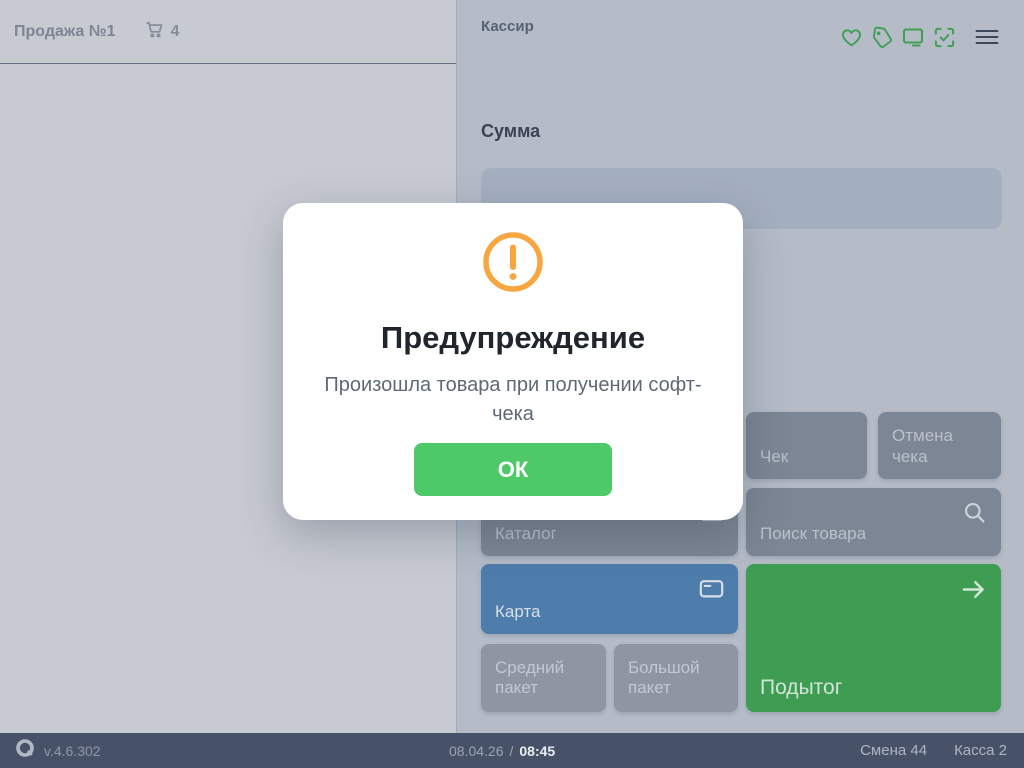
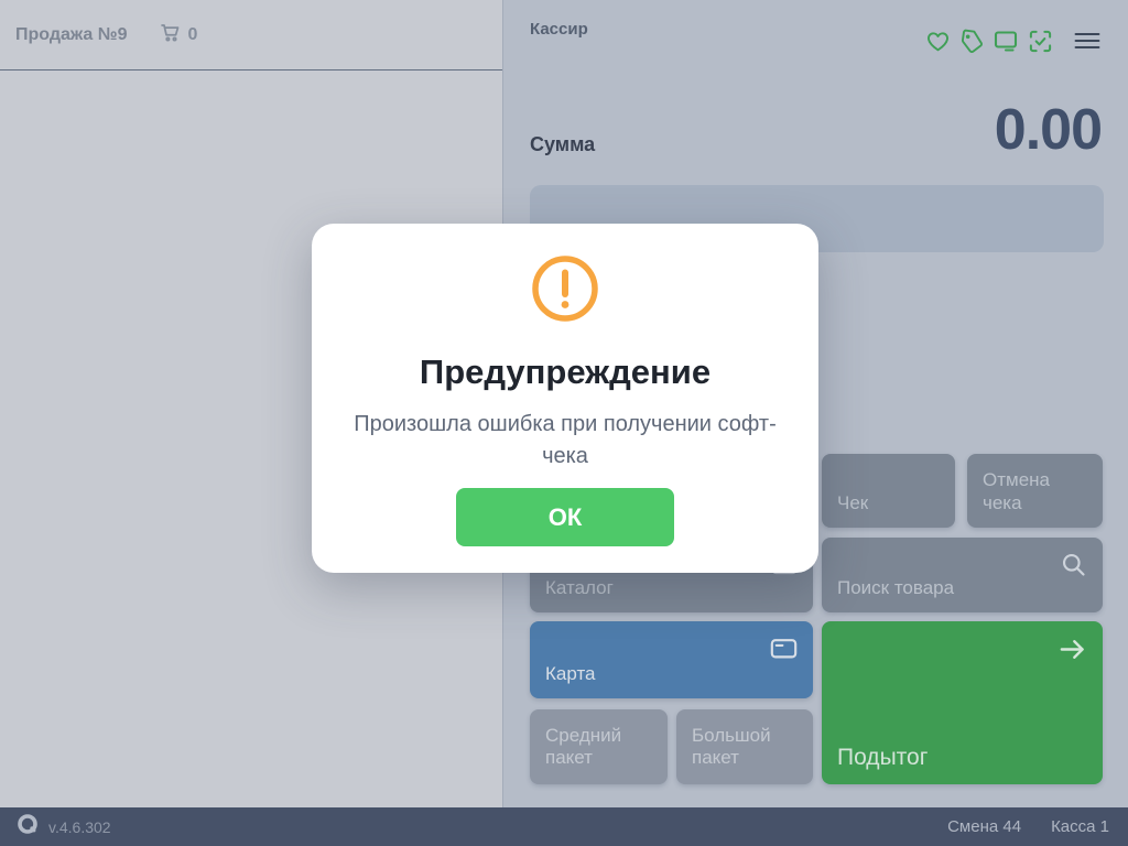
- Продажа №1
+ Продажа №9
- 4
+ 0
  Кассир
  Сумма
+ 0.00
  Чек
  Отмена чека
  Каталог
  Поиск товара
  Карта
  Подытог
  Средний пакет
  Большой пакет
  v.4.6.302
- 08.04.26
- /
- 08:45
  Смена 44
- Касса 2
+ Касса 1
  Предупреждение
- Произошла товара при получении софт-чека
+ Произошла ошибка при получении софт-чека
  ОК
